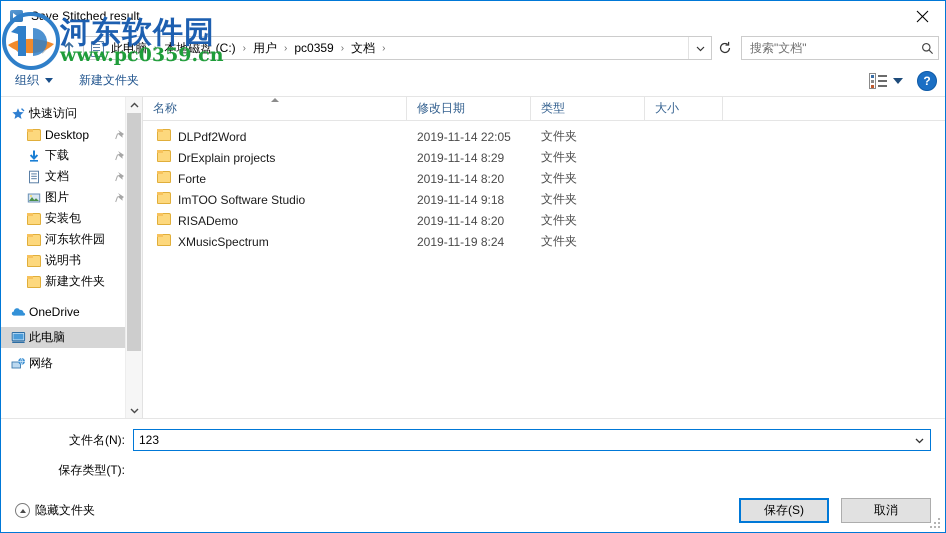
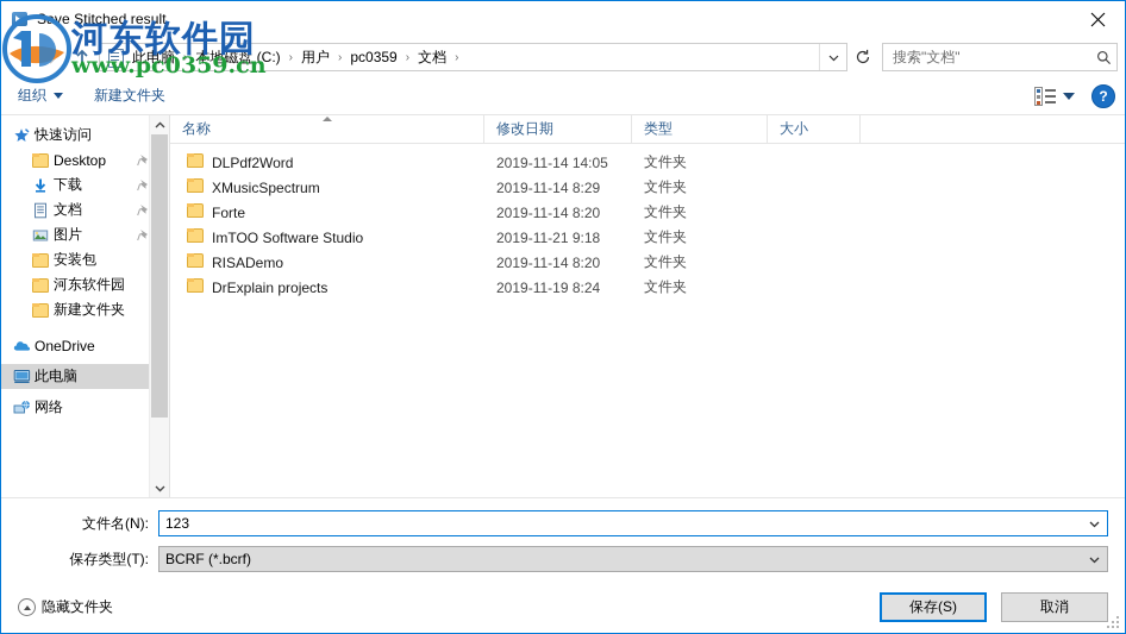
  ve Stitched result
  此电脑
  ›
  本地磁盘 (C:)
  ›
  用户
  ›
  pc0359
  ›
  文档
  ›
  搜索"文档"
  组织
  新建文件夹
  ?
  快速访问
  Desktop
  下载
  文档
  图片
  安装包
  河东软件园
- 说明书
  新建文件夹
  OneDrive
  此电脑
  网络
  名称
  修改日期
  类型
  大小
  DLPdf2Word
- 2019-11-14 22:05
+ 2019-11-14 14:05
  文件夹
- DrExplain projects
+ XMusicSpectrum
  2019-11-14 8:29
  文件夹
  Forte
  2019-11-14 8:20
  文件夹
  ImTOO Software Studio
- 2019-11-14 9:18
+ 2019-11-21 9:18
  文件夹
  RISADemo
  2019-11-14 8:20
  文件夹
- XMusicSpectrum
+ DrExplain projects
  2019-11-19 8:24
  文件夹
  文件名(N):
  123
  保存类型(T):
+ BCRF (*.bcrf)
  隐藏文件夹
  保存(S)
  取消
  河东软件园
  www.pc0359.cn
